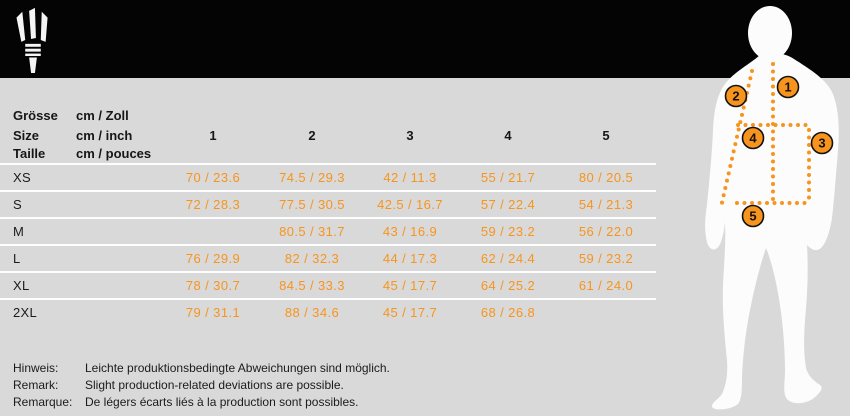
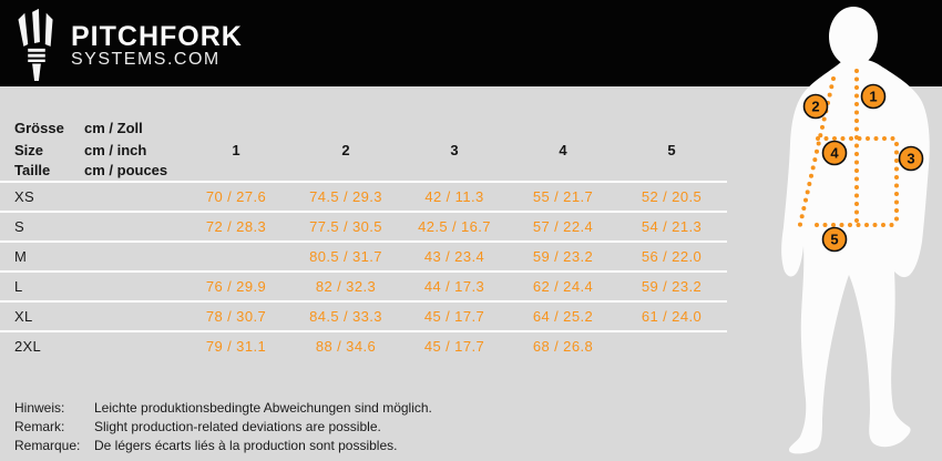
+ PITCHFORK
+ SYSTEMS.COM
  Grösse
  cm / Zoll
  Size
  cm / inch
  Taille
  cm / pouces
  1
  2
  3
  4
  5
  XS
- 70 / 23.6
+ 70 / 27.6
  74.5 / 29.3
  42 / 11.3
  55 / 21.7
- 80 / 20.5
+ 52 / 20.5
  S
  72 / 28.3
  77.5 / 30.5
  42.5 / 16.7
  57 / 22.4
  54 / 21.3
  M
  80.5 / 31.7
- 43 / 16.9
+ 43 / 23.4
  59 / 23.2
  56 / 22.0
  L
  76 / 29.9
  82 / 32.3
  44 / 17.3
  62 / 24.4
  59 / 23.2
  XL
  78 / 30.7
  84.5 / 33.3
  45 / 17.7
  64 / 25.2
  61 / 24.0
  2XL
  79 / 31.1
  88 / 34.6
  45 / 17.7
  68 / 26.8
  Hinweis:
  Leichte produktionsbedingte Abweichungen sind möglich.
  Remark:
  Slight production-related deviations are possible.
  Remarque:
  De légers écarts liés à la production sont possibles.
  1
  2
  3
  4
  5
